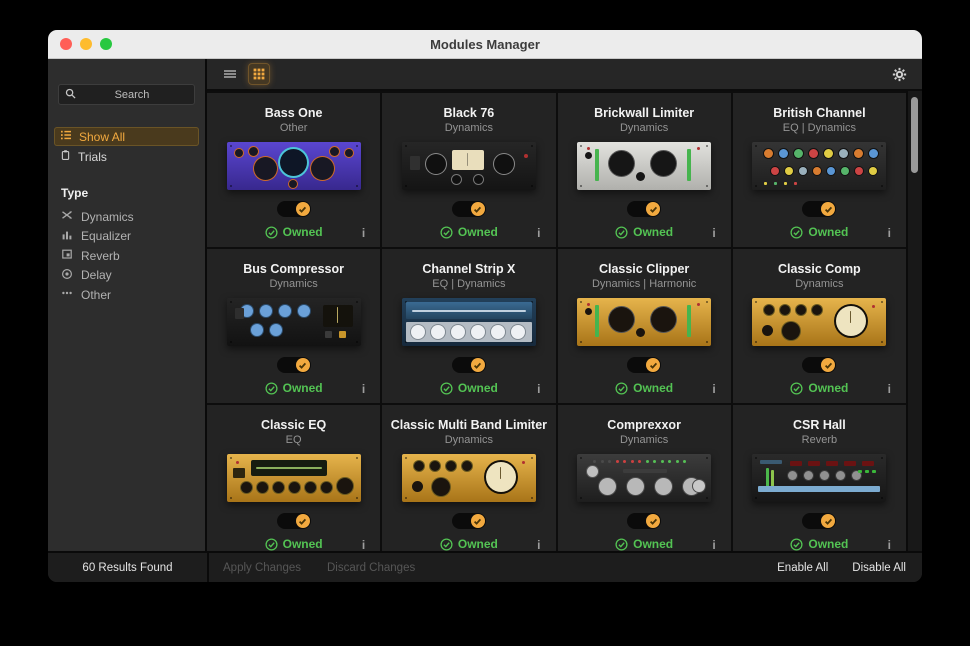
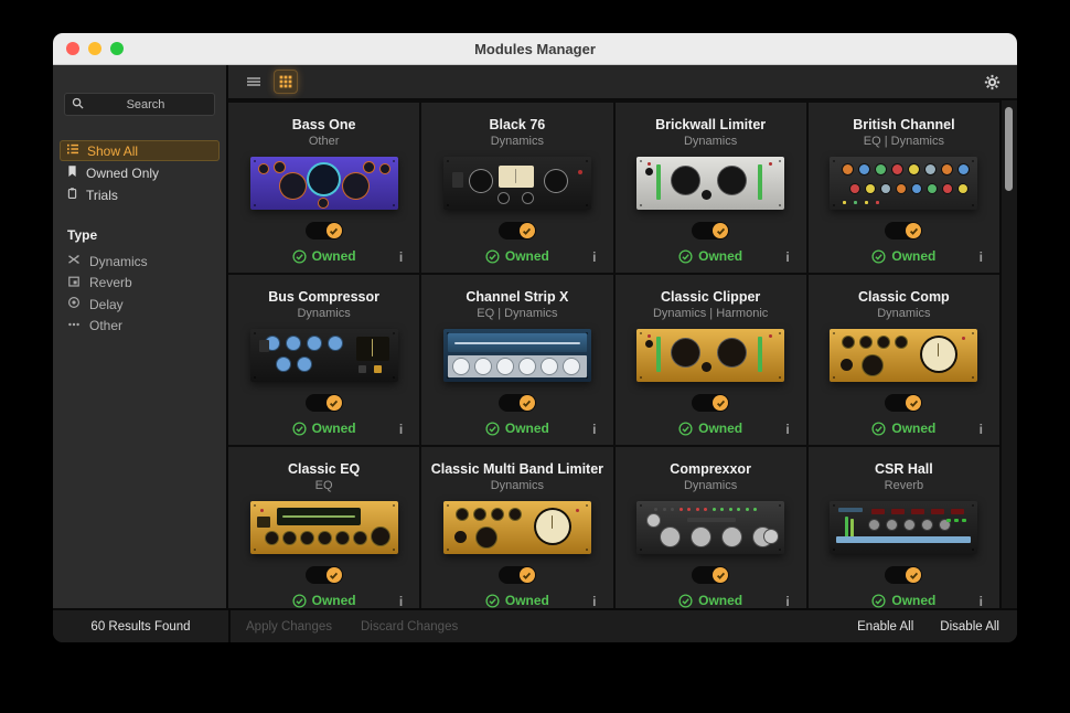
  Modules Manager
  Search
  Show All
+ Owned Only
  Trials
  Type
  Dynamics
- Equalizer
  Reverb
  Delay
  Other
  Bass One
  Other
  Owned
  i
  Black 76
  Dynamics
  Owned
  i
  Brickwall Limiter
  Dynamics
  Owned
  i
  British Channel
  EQ | Dynamics
  Owned
  i
  Bus Compressor
  Dynamics
  Owned
  i
  Channel Strip X
  EQ | Dynamics
  Owned
  i
  Classic Clipper
  Dynamics | Harmonic
  Owned
  i
  Classic Comp
  Dynamics
  Owned
  i
  Classic EQ
  EQ
  Owned
  i
  Classic Multi Band Limiter
  Dynamics
  Owned
  i
  Comprexxor
  Dynamics
  Owned
  i
  CSR Hall
  Reverb
  Owned
  i
  60 Results Found
  Apply Changes
  Discard Changes
  Enable All
  Disable All
